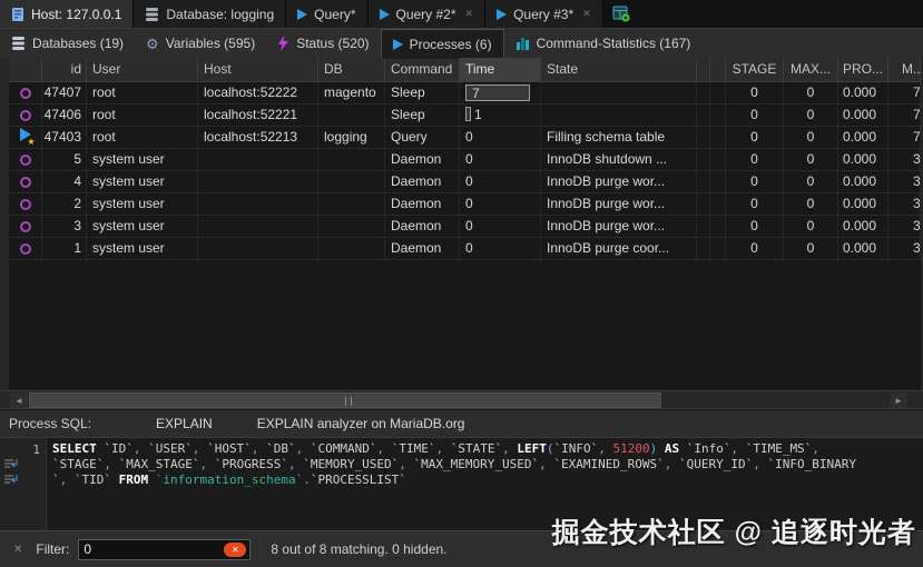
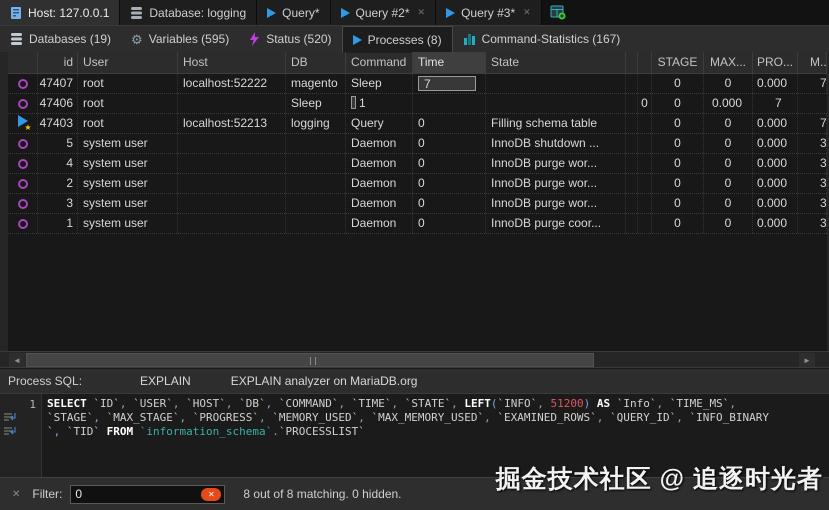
  Host: 127.0.0.1
  Database: logging
  Query*
  Query #2*
  ✕
  Query #3*
  ✕
  Databases (19)
  ⚙
  Variables (595)
  Status (520)
- Processes (6)
+ Processes (8)
  Command-Statistics (167)
  id
  User
  Host
  DB
  Command
  Time
  State
  STAGE
  MAX...
  PRO...
  M..
  47407
  root
  localhost:52222
  magento
  Sleep
  7
  0
  0
  0.000
  7
  47406
  root
- localhost:52221
  Sleep
  1
  0
  0
  0.000
  7
  ★
  47403
  root
  localhost:52213
  logging
  Query
  0
  Filling schema table
  0
  0
  0.000
  7
  5
  system user
  Daemon
  0
  InnoDB shutdown ...
  0
  0
  0.000
  3
  4
  system user
  Daemon
  0
  InnoDB purge wor...
  0
  0
  0.000
  3
  2
  system user
  Daemon
  0
  InnoDB purge wor...
  0
  0
  0.000
  3
  3
  system user
  Daemon
  0
  InnoDB purge wor...
  0
  0
  0.000
  3
  1
  system user
  Daemon
  0
  InnoDB purge coor...
  0
  0
  0.000
  3
  ◄
  ►
  Process SQL:
  EXPLAIN
  EXPLAIN analyzer on MariaDB.org
  1
  SELECT `ID`, `USER`, `HOST`, `DB`, `COMMAND`, `TIME`, `STATE`, LEFT(`INFO`, 51200) AS `Info`, `TIME_MS`,
  `STAGE`, `MAX_STAGE`, `PROGRESS`, `MEMORY_USED`, `MAX_MEMORY_USED`, `EXAMINED_ROWS`, `QUERY_ID`, `INFO_BINARY
  `, `TID` FROM `information_schema`.`PROCESSLIST`
  ✕
  Filter:
  0
  ✕
  8 out of 8 matching. 0 hidden.
  掘金技术社区 @ 追逐时光者
